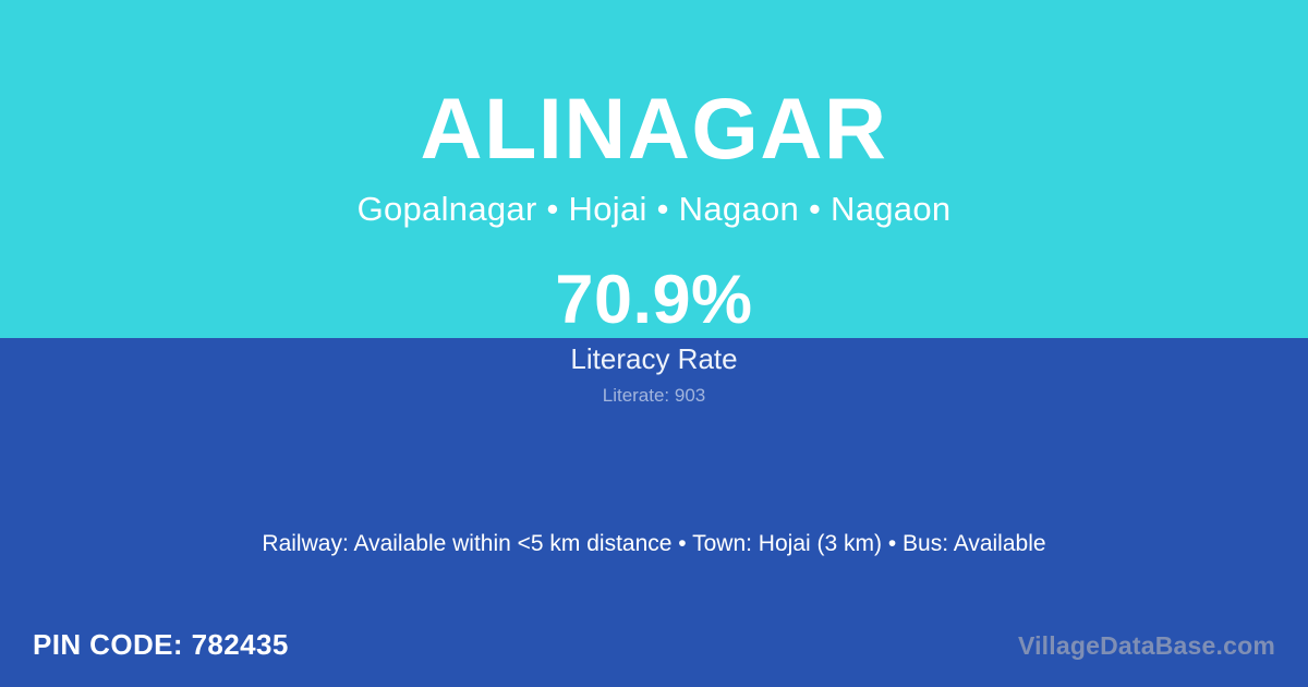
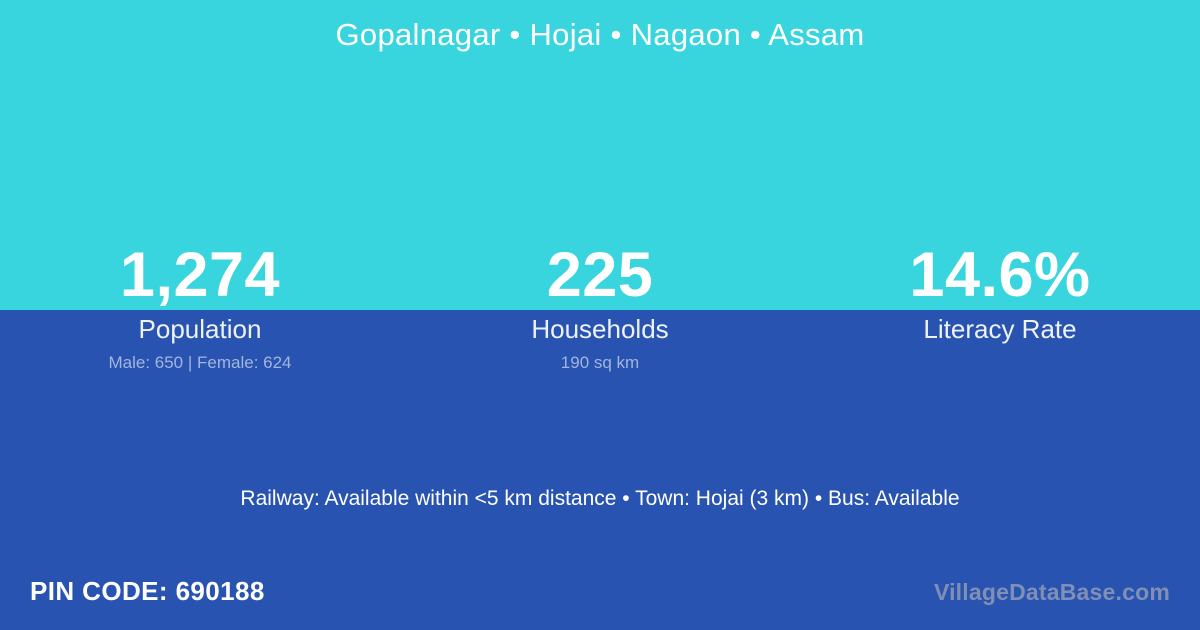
- ALINAGAR
- Gopalnagar • Hojai • Nagaon • Nagaon
+ Gopalnagar • Hojai • Nagaon • Assam
+ 1,274
+ Population
+ Male: 650 | Female: 624
+ 225
+ Households
+ 190 sq km
- 70.9%
+ 14.6%
  Literacy Rate
- Literate: 903
  Railway: Available within <5 km distance • Town: Hojai (3 km) • Bus: Available
- PIN CODE: 782435
+ PIN CODE: 690188
  VillageDataBase.com
